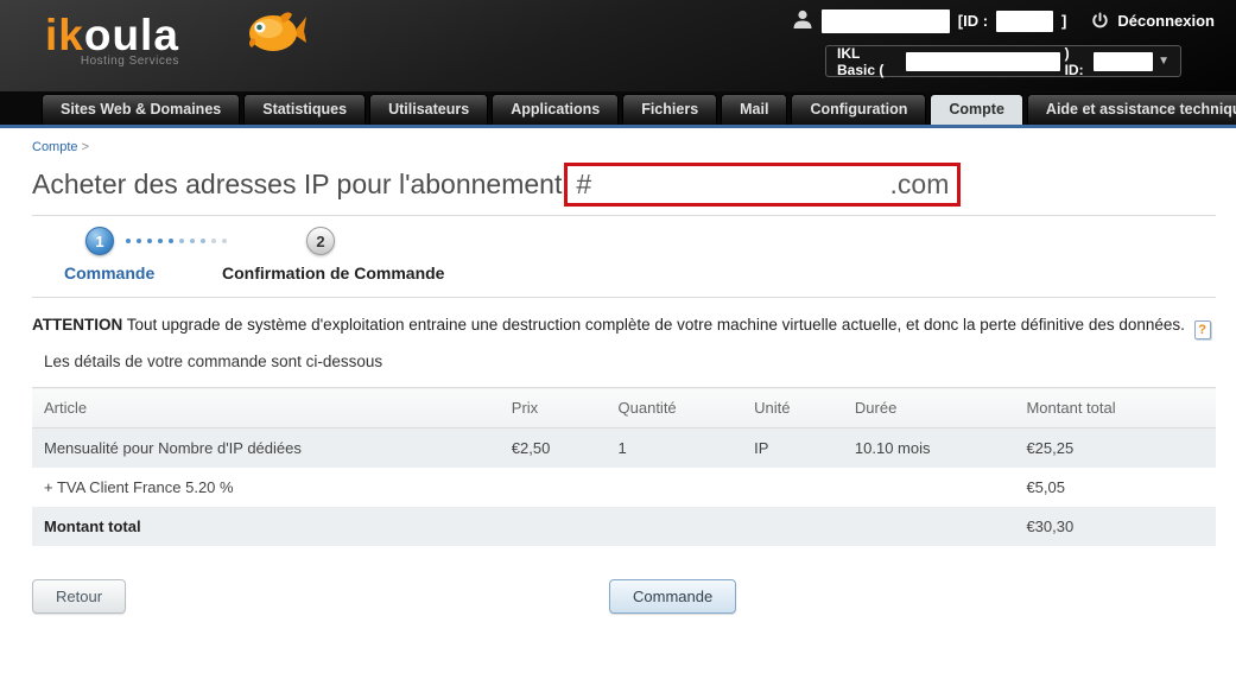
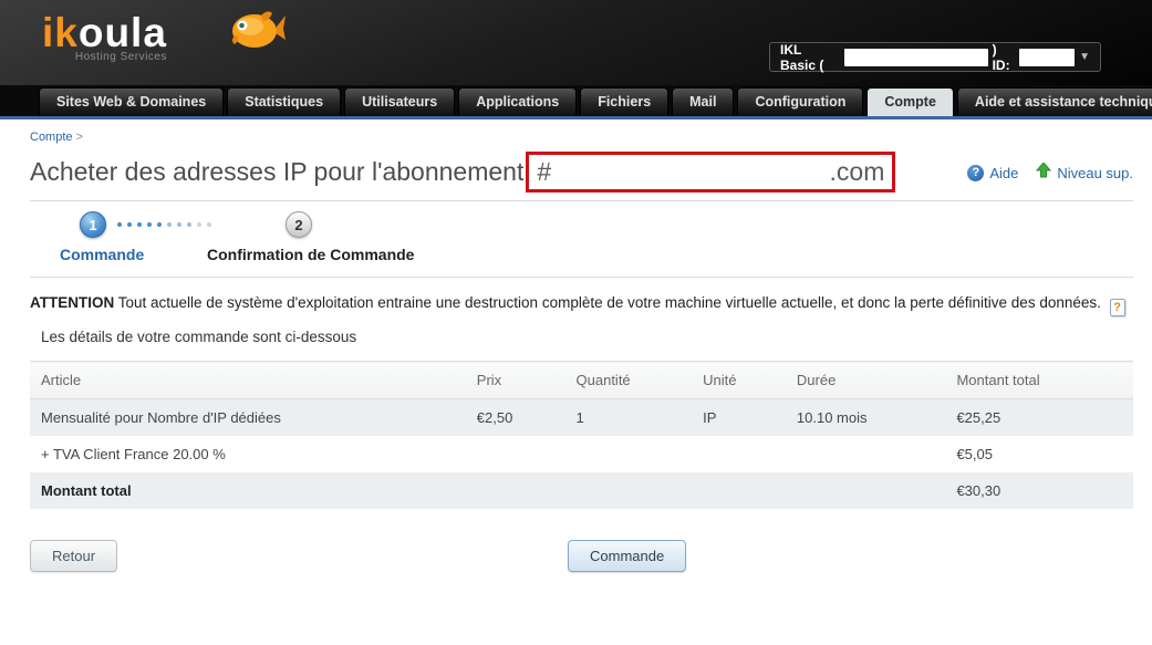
  ikoula
  Hosting Services
- [ID :
- ]
- Déconnexion
  IKL Basic (
  ) ID:
  Sites Web & Domaines
  Statistiques
  Utilisateurs
  Applications
  Fichiers
  Mail
  Configuration
  Compte
  Aide et assistance techniq
  Compte >
  Acheter des adresses IP pour l'abonnement
  #
  .com
+ ?
+ Aide
+ Niveau sup.
  1
  2
  Commande
  Confirmation de Commande
- ATTENTION Tout upgrade de système d'exploitation entraine une destruction complète de votre machine virtuelle actuelle, et donc la perte définitive des données. ?
+ ATTENTION Tout actuelle de système d'exploitation entraine une destruction complète de votre machine virtuelle actuelle, et donc la perte définitive des données. ?
  Les détails de votre commande sont ci-dessous
  Article	Prix	Quantité	Unité	Durée	Montant total
  Mensualité pour Nombre d'IP dédiées	€2,50	1	IP	10.10 mois	€25,25
- + TVA Client France 5.20 %					€5,05
+ + TVA Client France 20.00 %					€5,05
  Montant total					€30,30
  Retour
  Commande
